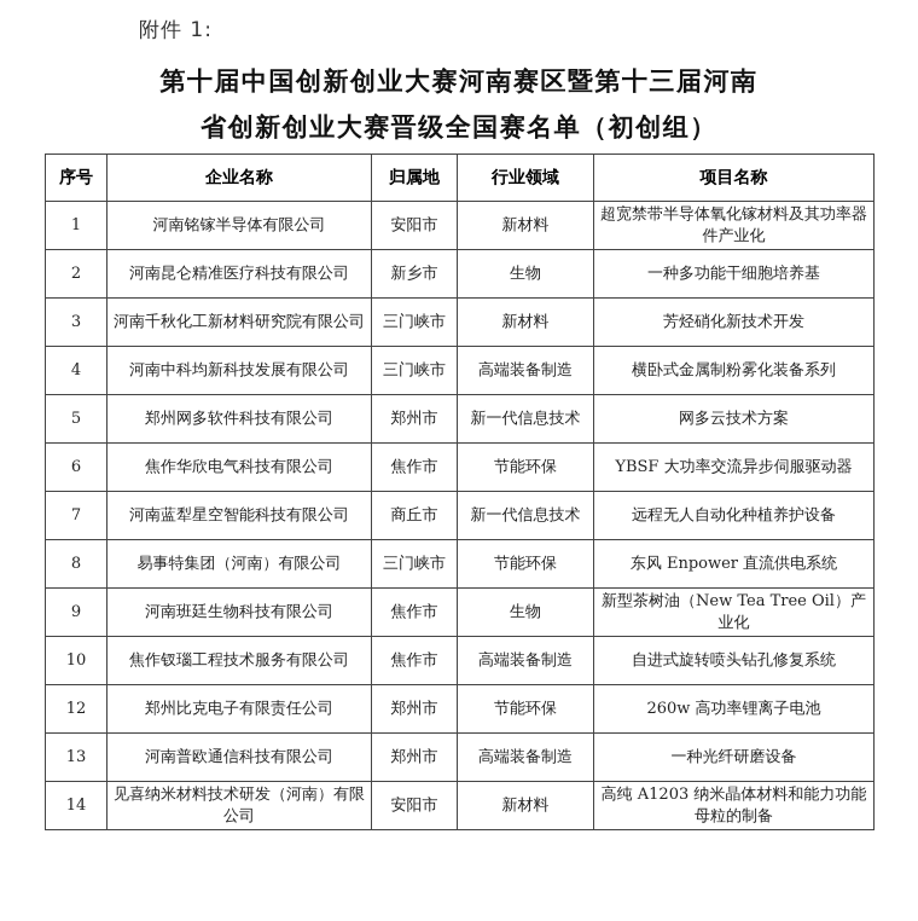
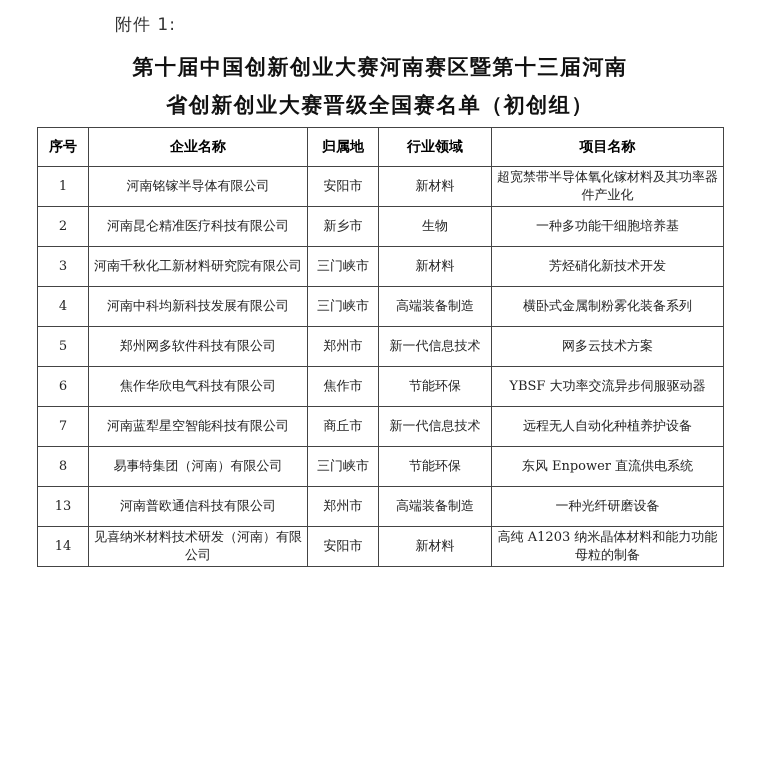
  附件 1:
  第十届中国创新创业大赛河南赛区暨第十三届河南
  省创新创业大赛晋级全国赛名单（初创组）
  序号	企业名称	归属地	行业领域	项目名称
  1	河南铭镓半导体有限公司	安阳市	新材料	超宽禁带半导体氧化镓材料及其功率器件产业化
  2	河南昆仑精准医疗科技有限公司	新乡市	生物	一种多功能干细胞培养基
  3	河南千秋化工新材料研究院有限公司	三门峡市	新材料	芳烃硝化新技术开发
  4	河南中科均新科技发展有限公司	三门峡市	高端装备制造	横卧式金属制粉雾化装备系列
  5	郑州网多软件科技有限公司	郑州市	新一代信息技术	网多云技术方案
  6	焦作华欣电气科技有限公司	焦作市	节能环保	YBSF 大功率交流异步伺服驱动器
  7	河南蓝犁星空智能科技有限公司	商丘市	新一代信息技术	远程无人自动化种植养护设备
  8	易事特集团（河南）有限公司	三门峡市	节能环保	东风 Enpower 直流供电系统
- 9	河南班廷生物科技有限公司	焦作市	生物	新型茶树油（New Tea Tree Oil）产业化
- 10	焦作钗瑙工程技术服务有限公司	焦作市	高端装备制造	自进式旋转喷头钻孔修复系统
- 12	郑州比克电子有限责任公司	郑州市	节能环保	260w 高功率锂离子电池
  13	河南普欧通信科技有限公司	郑州市	高端装备制造	一种光纤研磨设备
  14	见喜纳米材料技术研发（河南）有限公司	安阳市	新材料	高纯 A1203 纳米晶体材料和能力功能母粒的制备
